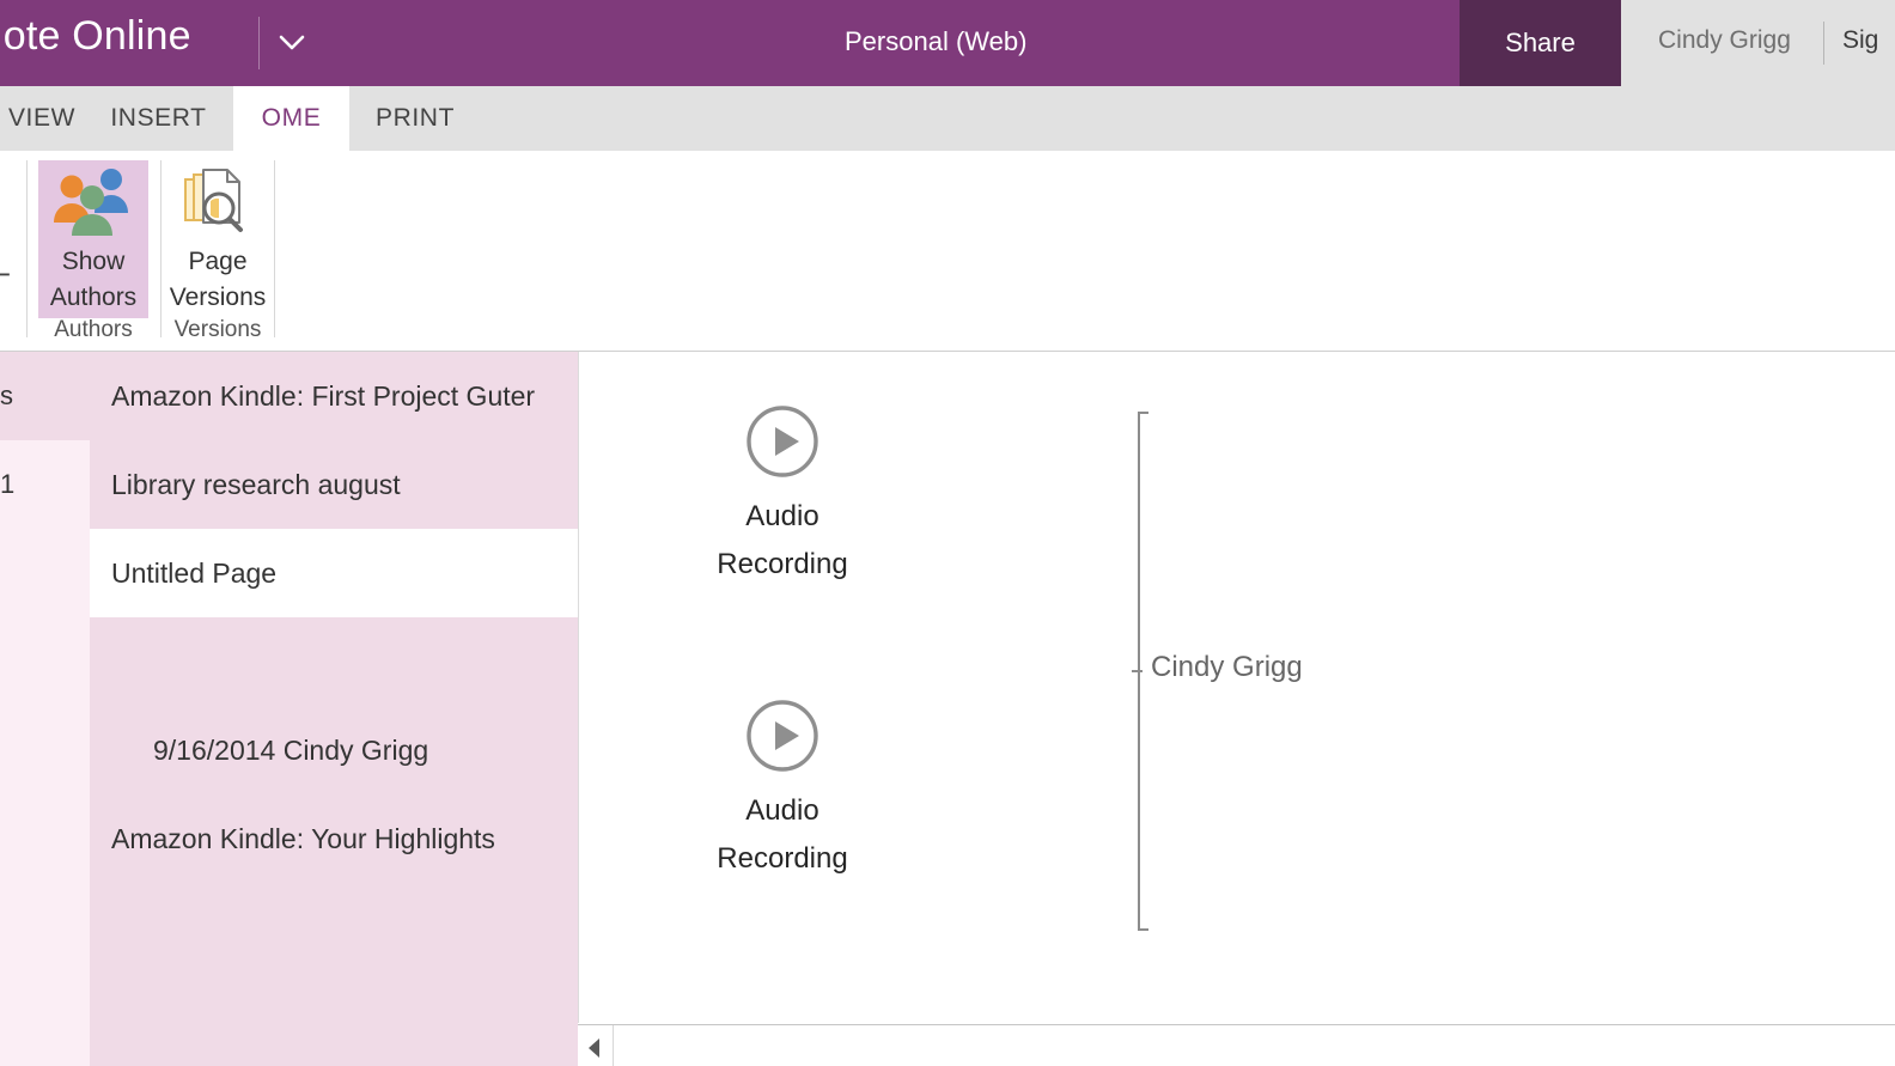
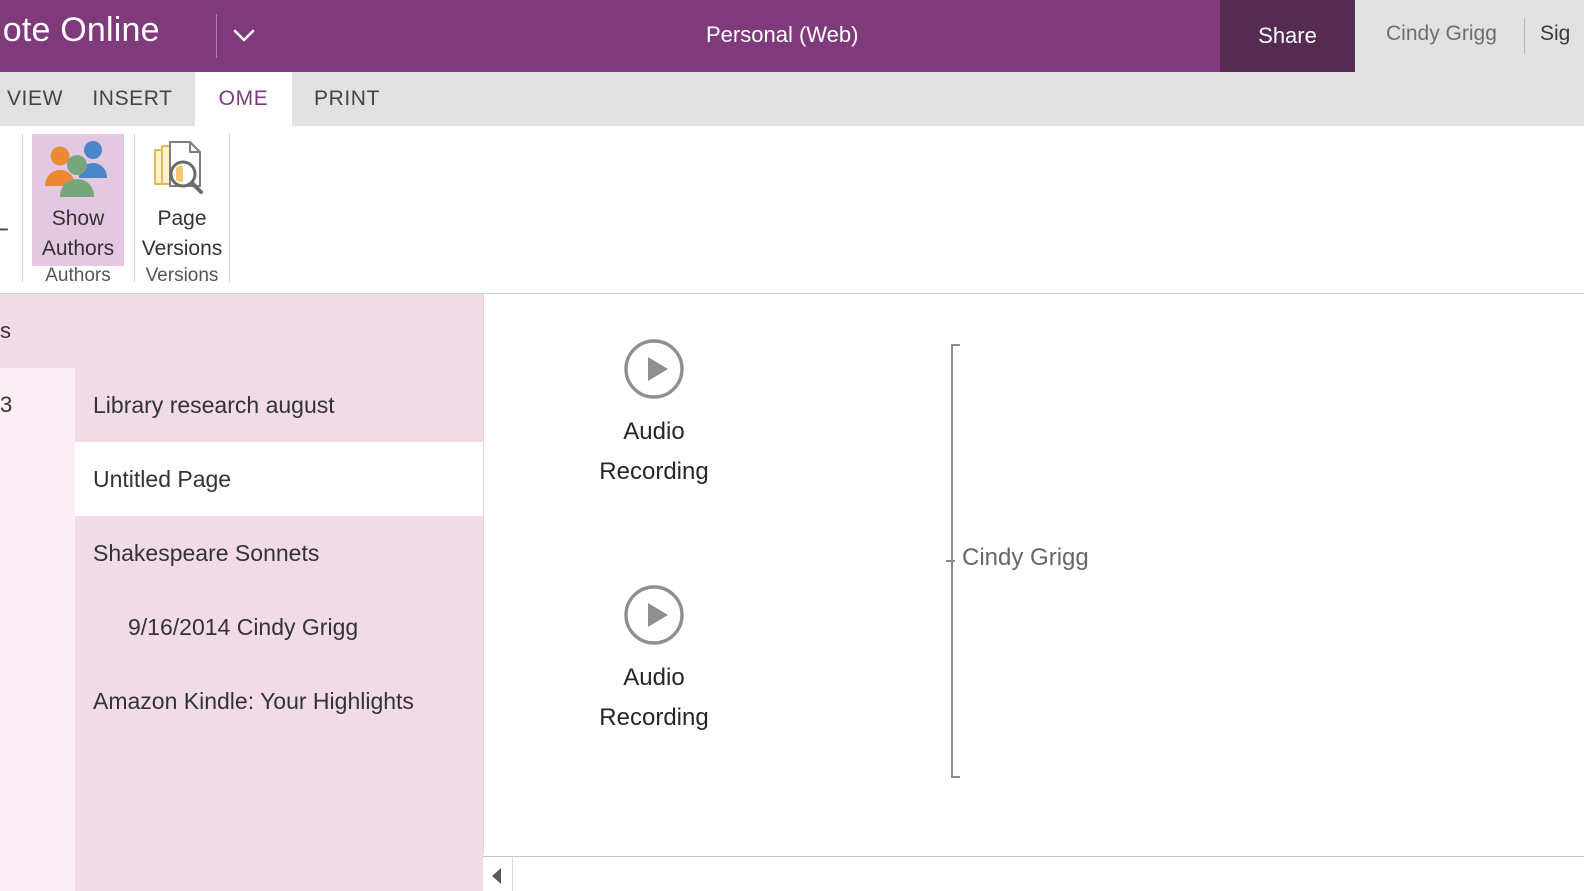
  ote Online
  Personal (Web)
  Share
  Cindy Grigg
  Sig
  VIEW
  INSERT
  OME
  PRINT
  ⌐
  Show
  Authors
  Authors
  Page
  Versions
  Versions
  s
- 1
+ 3
- Amazon Kindle: First Project Guter
  Library research august
  Untitled Page
+ Shakespeare Sonnets
  9/16/2014 Cindy Grigg
  Amazon Kindle: Your Highlights
  Audio
  Recording
  Audio
  Recording
  Cindy Grigg
